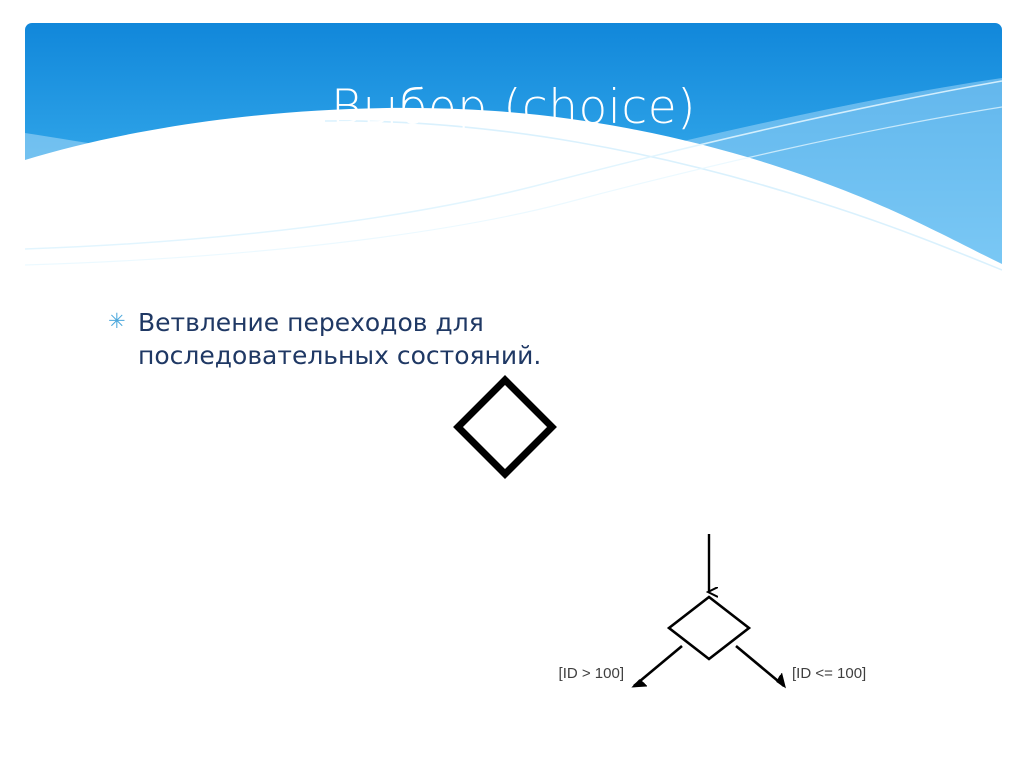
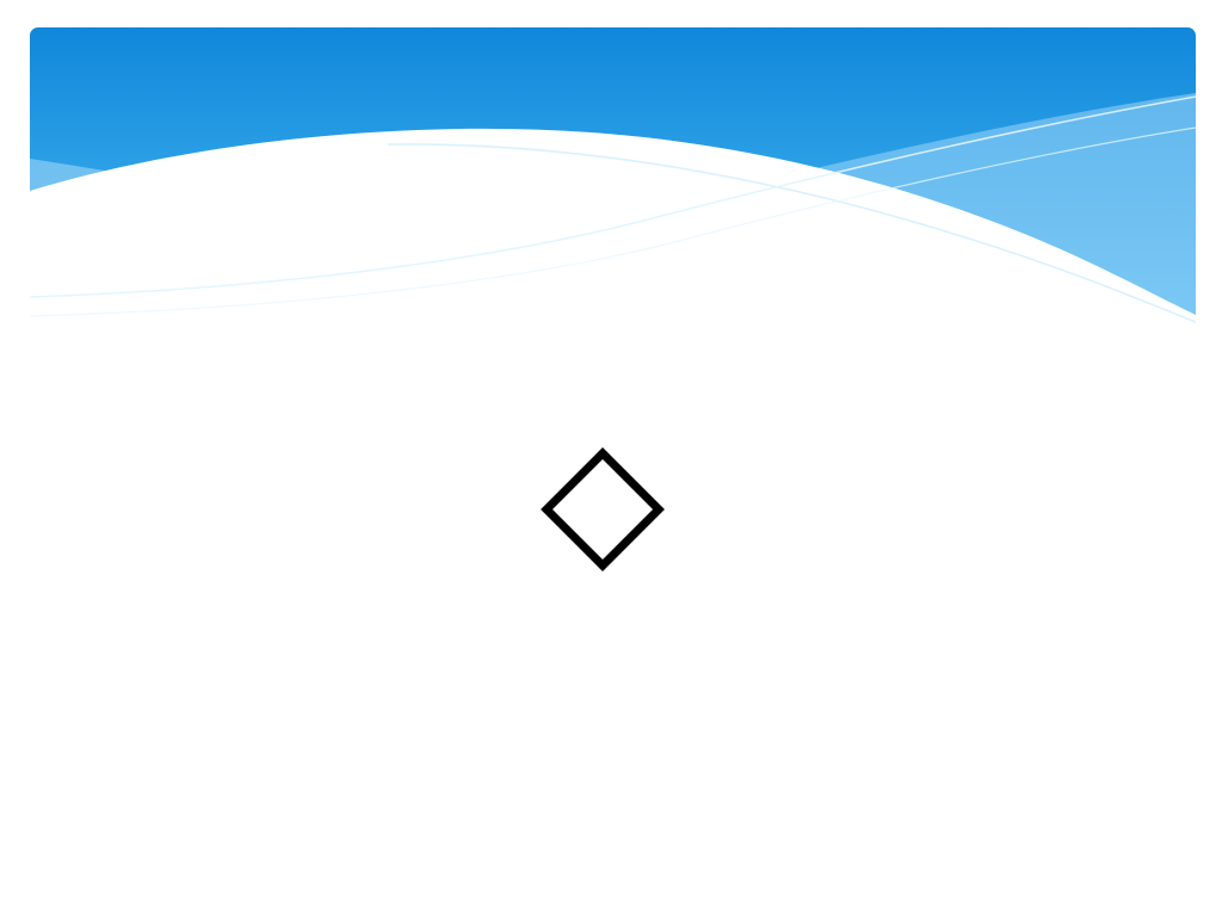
- Выбор (choice)
- ✳
- Ветвление переходов для последовательных состояний.
- [ID > 100]
- [ID <= 100]
